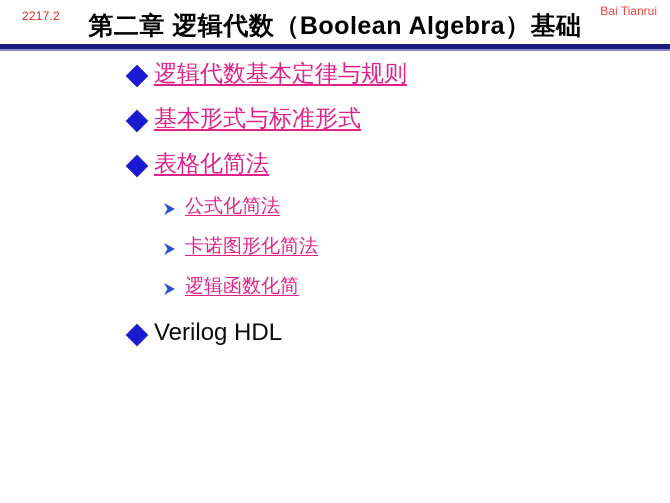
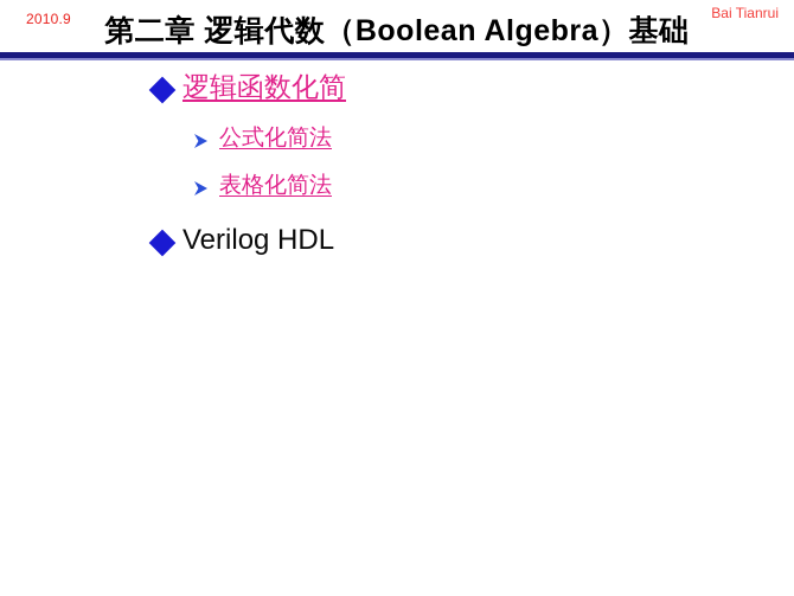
- 2217.2
+ 2010.9
  第二章 逻辑代数（Boolean Algebra）基础
  Bai Tianrui
- 逻辑代数基本定律与规则
- 基本形式与标准形式
- 表格化简法
+ 逻辑函数化简
  公式化简法
- 卡诺图形化简法
- 逻辑函数化简
+ 表格化简法
  Verilog HDL
